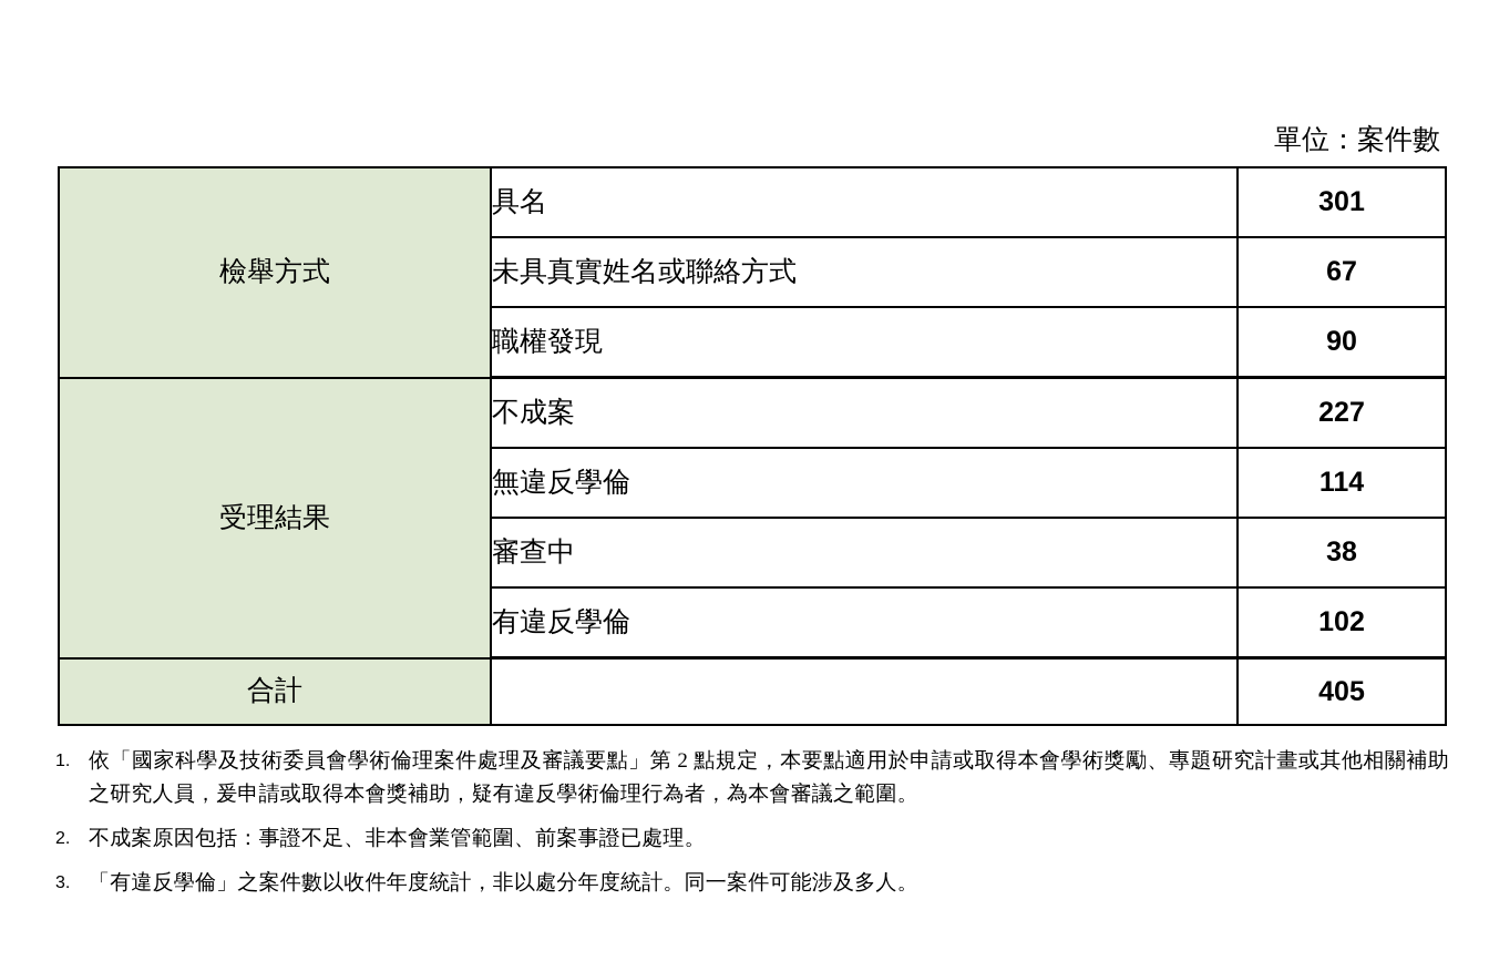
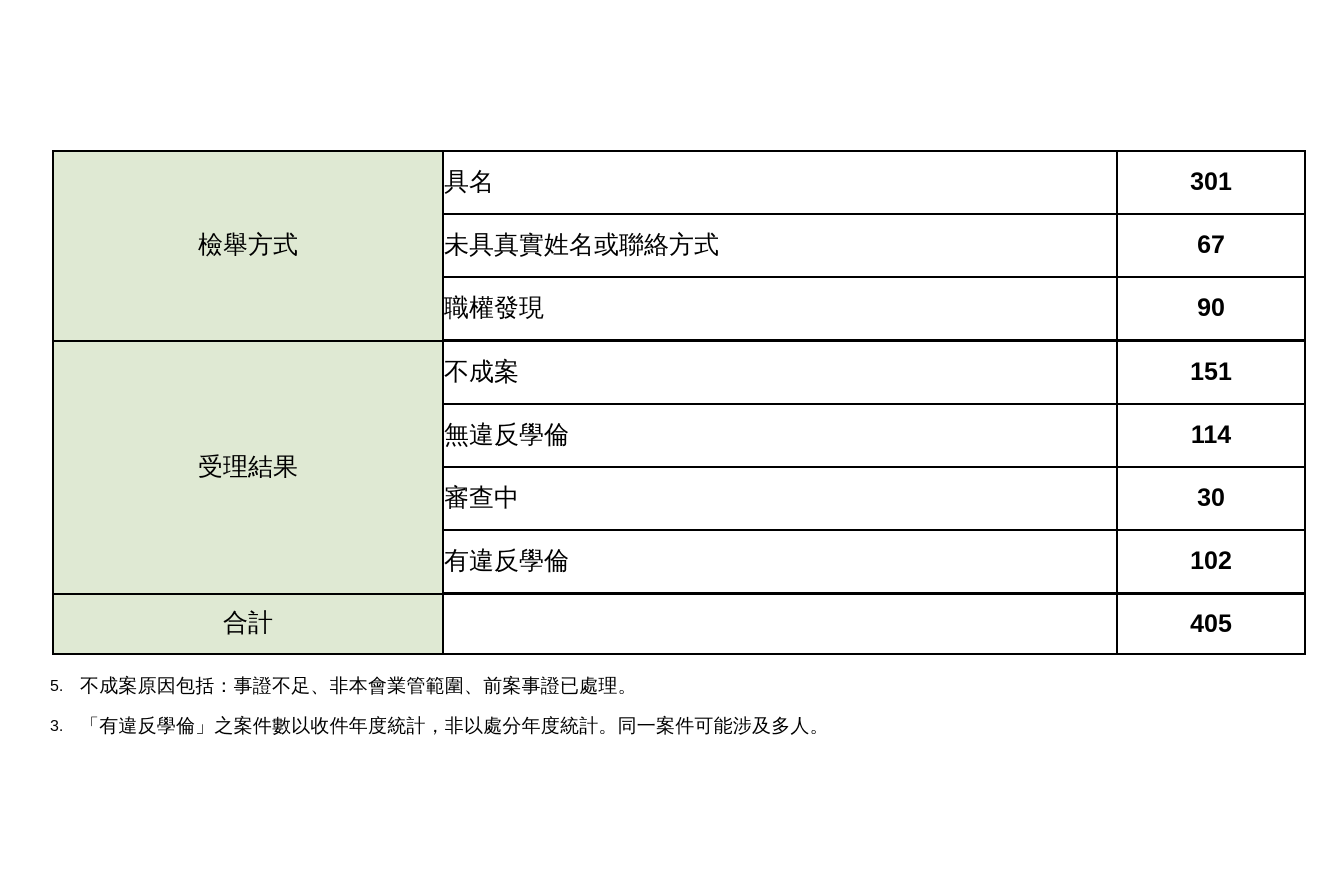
- 單位：案件數
  檢舉方式	具名	301
  未具真實姓名或聯絡方式	67
  職權發現	90
- 受理結果	不成案	227
+ 受理結果	不成案	151
  無違反學倫	114
- 審查中	38
+ 審查中	30
  有違反學倫	102
  合計		405
- 1.
- 依「國家科學及技術委員會學術倫理案件處理及審議要點」第 2 點規定，本要點適用於申請或取得本會學術獎勵、專題研究計畫或其他相關補助之研究人員，爰申請或取得本會獎補助，疑有違反學術倫理行為者，為本會審議之範圍。
- 2.
+ 5.
  不成案原因包括：事證不足、非本會業管範圍、前案事證已處理。
  3.
  「有違反學倫」之案件數以收件年度統計，非以處分年度統計。同一案件可能涉及多人。
